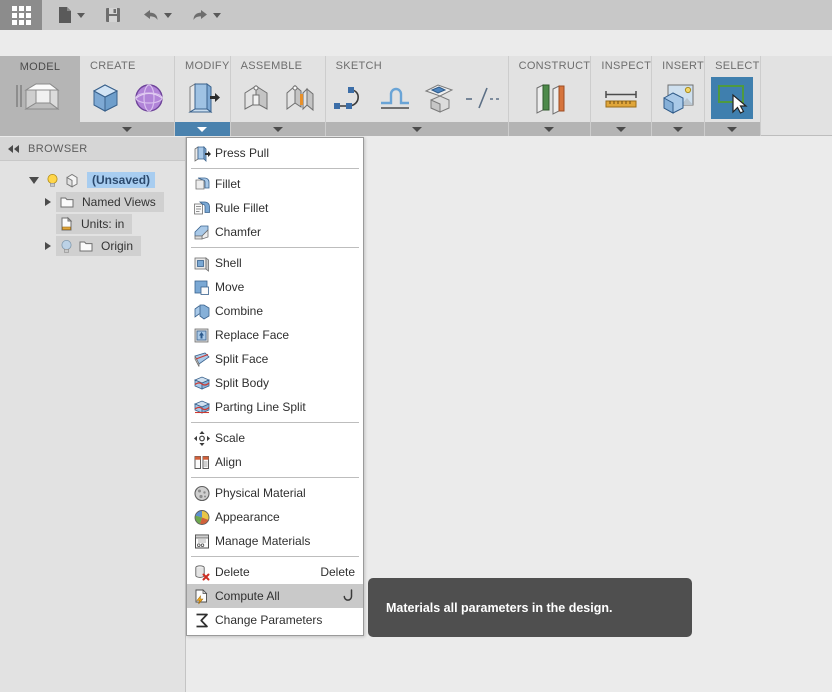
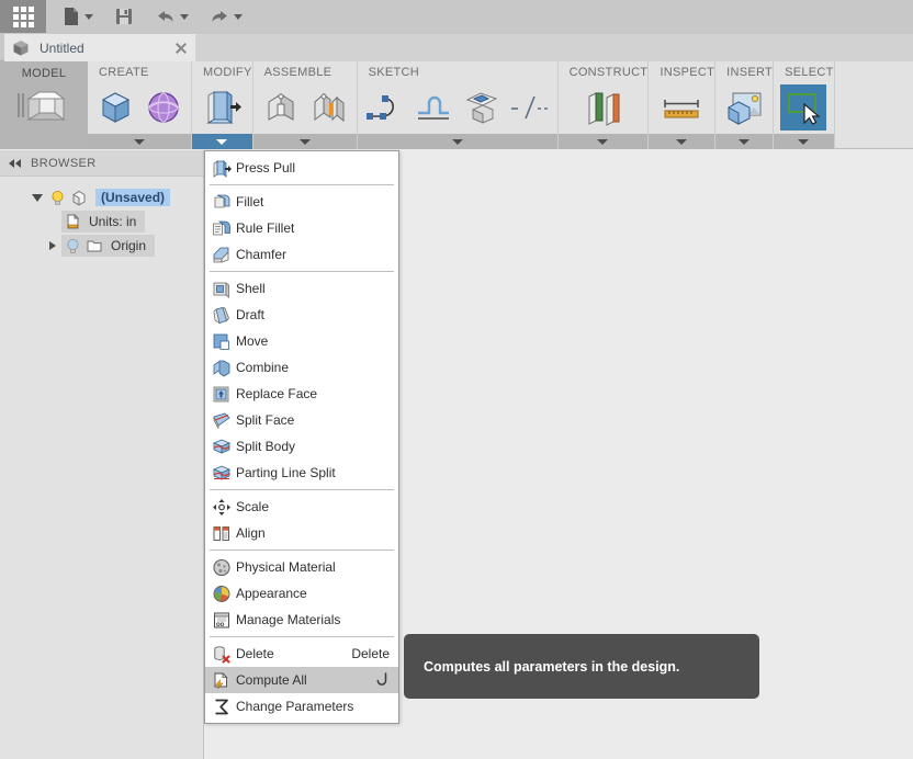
+ Untitled
  MODEL
  CREATE
  MODIFY
  ASSEMBLE
  SKETCH
  CONSTRUCT
  INSPECT
  INSERT
  SELECT
  BROWSER
  (Unsaved)
- Named Views
  Units: in
  Origin
  Press Pull
  Fillet
  Rule Fillet
  Chamfer
  Shell
+ Draft
  Move
  Combine
  Replace Face
  Split Face
  Split Body
  Parting Line Split
  Scale
  Align
  Physical Material
  Appearance
  Manage Materials
  Delete
  Delete
  Compute All
  Change Parameters
- Materials all parameters in the design.
+ Computes all parameters in the design.
